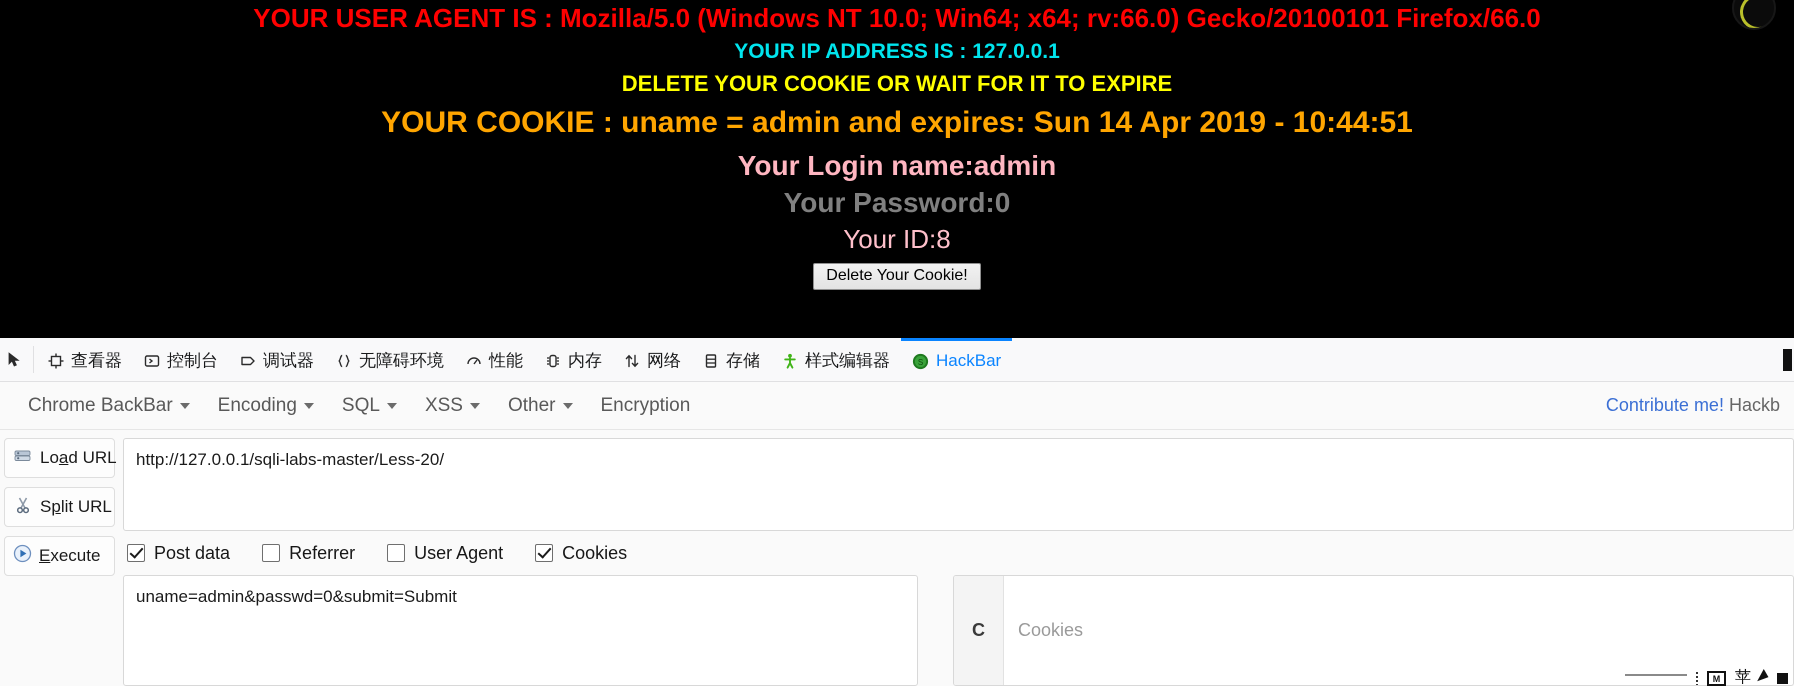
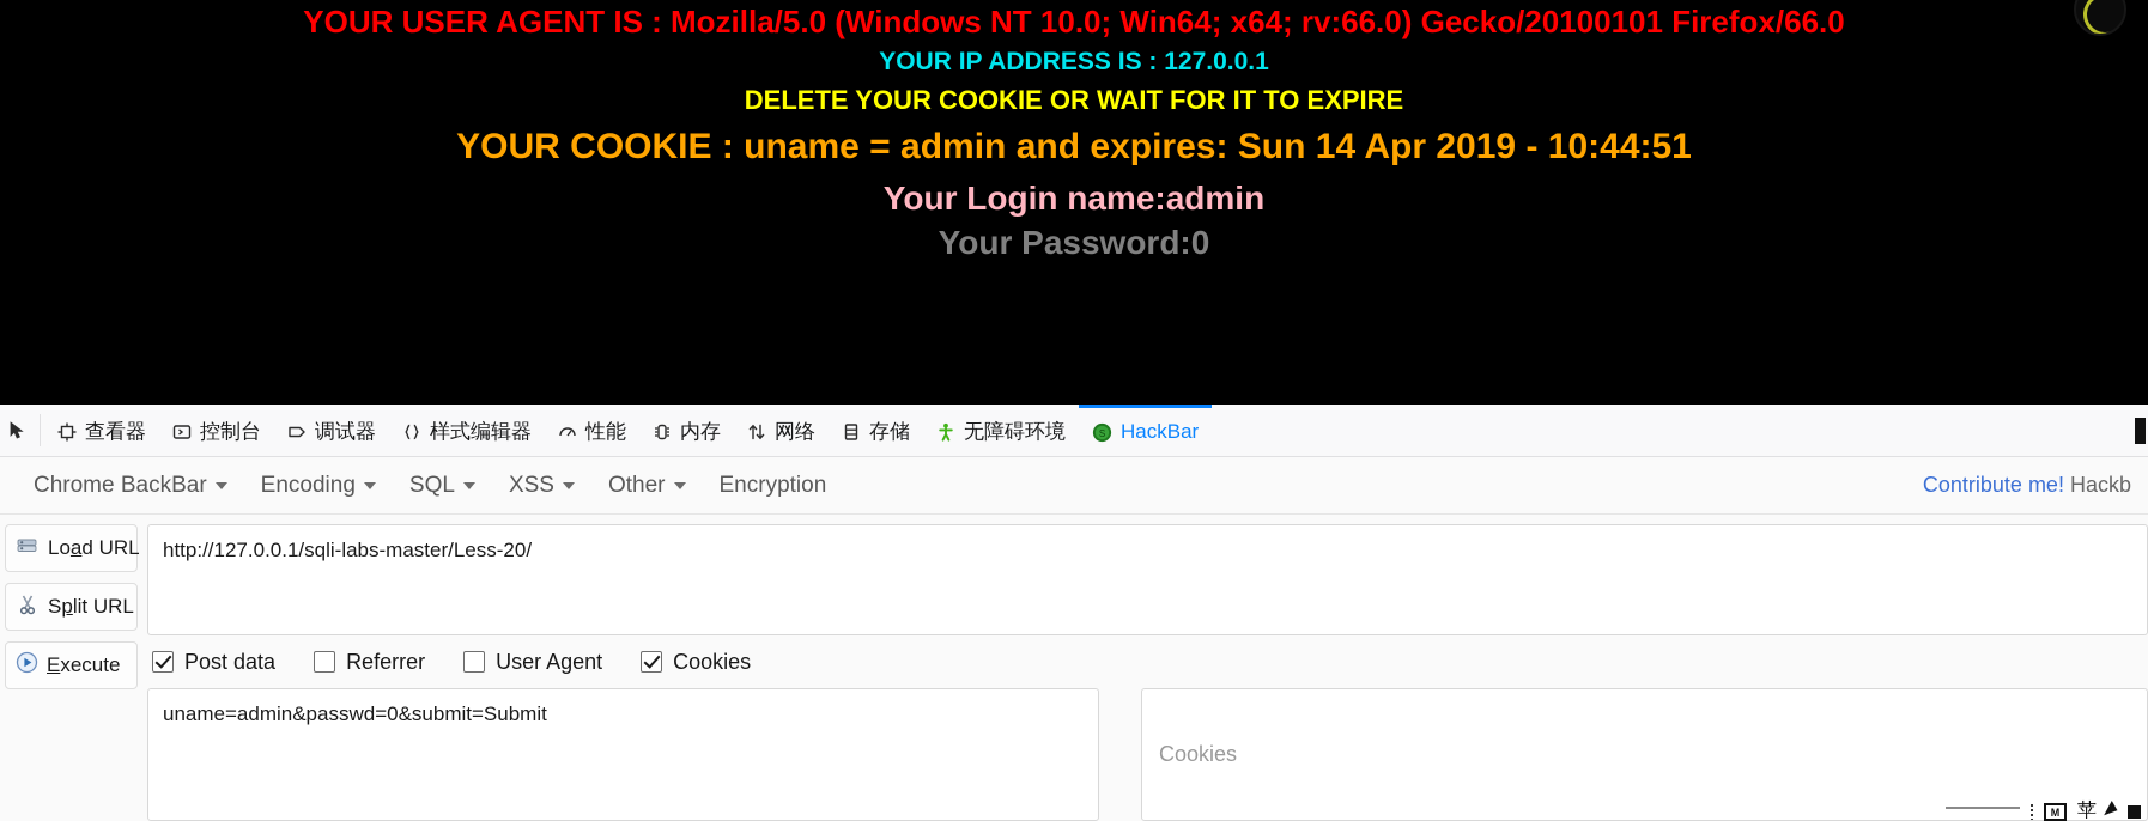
  YOUR USER AGENT IS : Mozilla/5.0 (Windows NT 10.0; Win64; x64; rv:66.0) Gecko/20100101 Firefox/66.0
  YOUR IP ADDRESS IS : 127.0.0.1
  DELETE YOUR COOKIE OR WAIT FOR IT TO EXPIRE
  YOUR COOKIE : uname = admin and expires: Sun 14 Apr 2019 - 10:44:51
  Your Login name:admin
  Your Password:0
- Your ID:8
- Delete Your Cookie!
  查看器
  控制台
  调试器
- 无障碍环境
+ 样式编辑器
  性能
  内存
  网络
  存储
- 样式编辑器
+ 无障碍环境
  S
  HackBar
  Chrome BackBar
  Encoding
  SQL
  XSS
  Other
  Encryption
  Contribute me! Hackb
  Load URL
  Split URL
  Execute
  http://127.0.0.1/sqli-labs-master/Less-20/
  Post data
  Referrer
  User Agent
  Cookies
  uname=admin&passwd=0&submit=Submit
- C
  Cookies
  M
  苹
